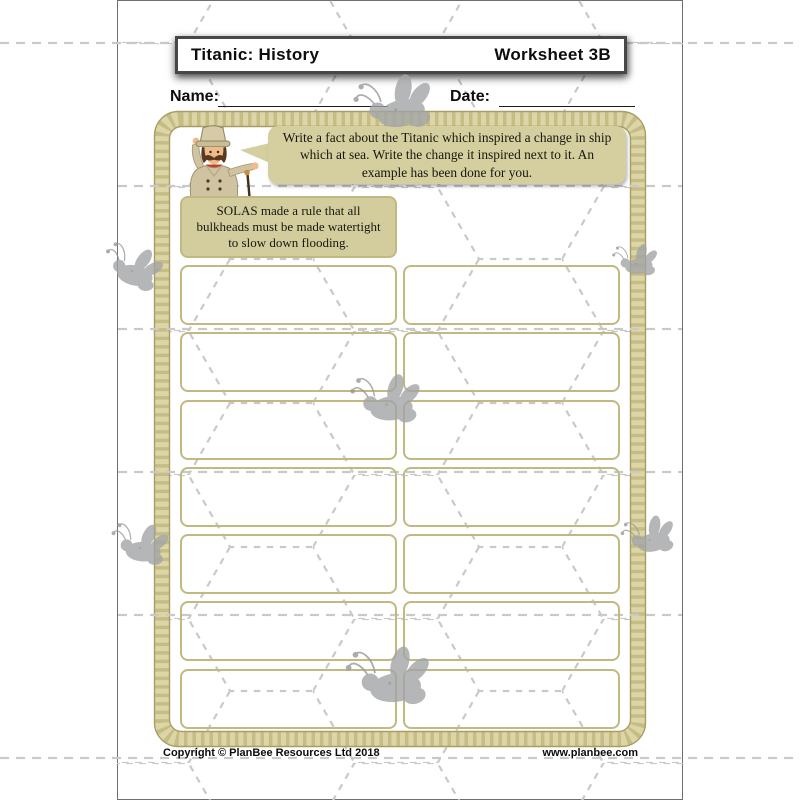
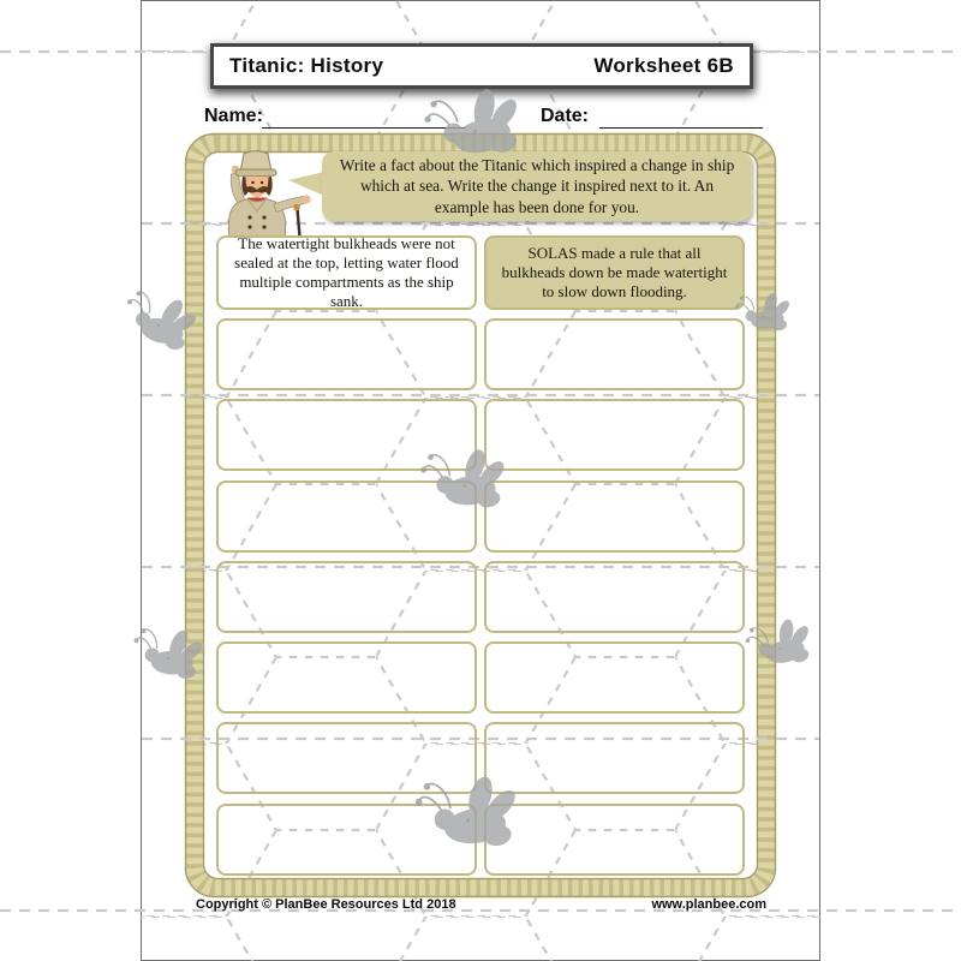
  Titanic: History
- Worksheet 3B
+ Worksheet 6B
  Name:
  Date:
  Write a fact about the Titanic which inspired a change in ship which at sea. Write the change it inspired next to it. An example has been done for you.
+ The watertight bulkheads were not sealed at the top, letting water flood multiple compartments as the ship sank.
- SOLAS made a rule that all bulkheads must be made watertight to slow down flooding.
+ SOLAS made a rule that all bulkheads down be made watertight to slow down flooding.
  Copyright © PlanBee Resources Ltd 2018
  www.planbee.com
